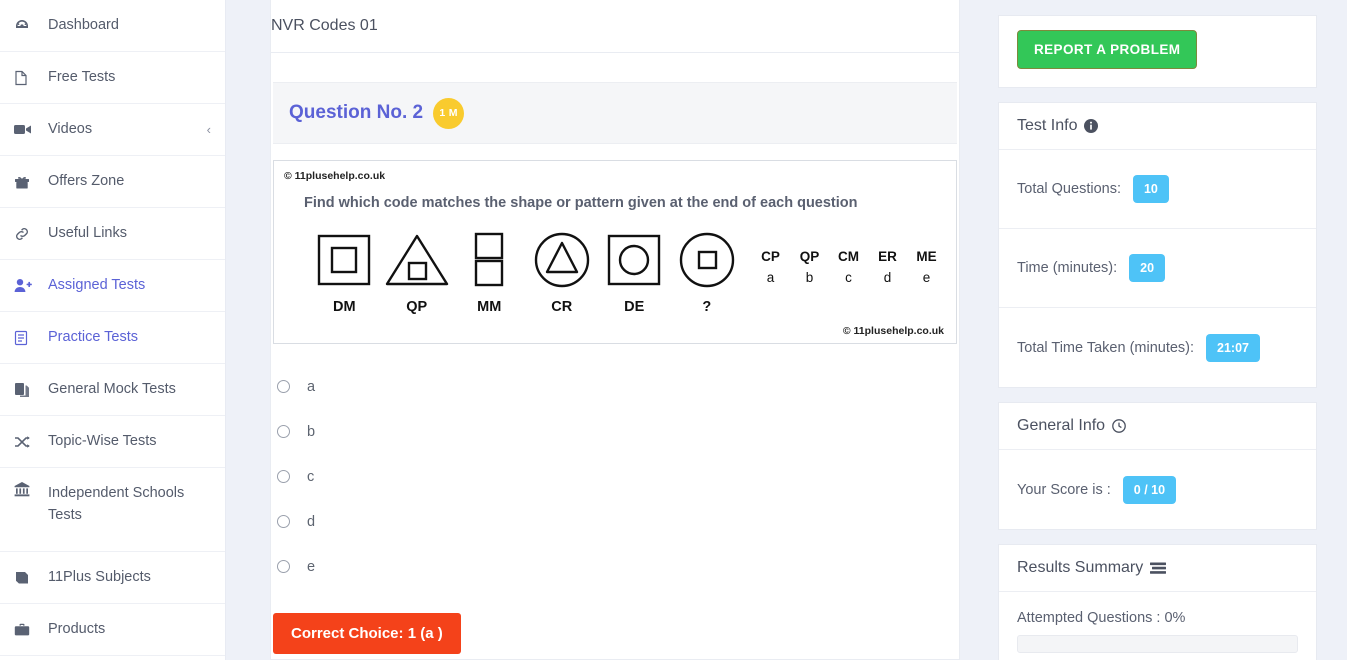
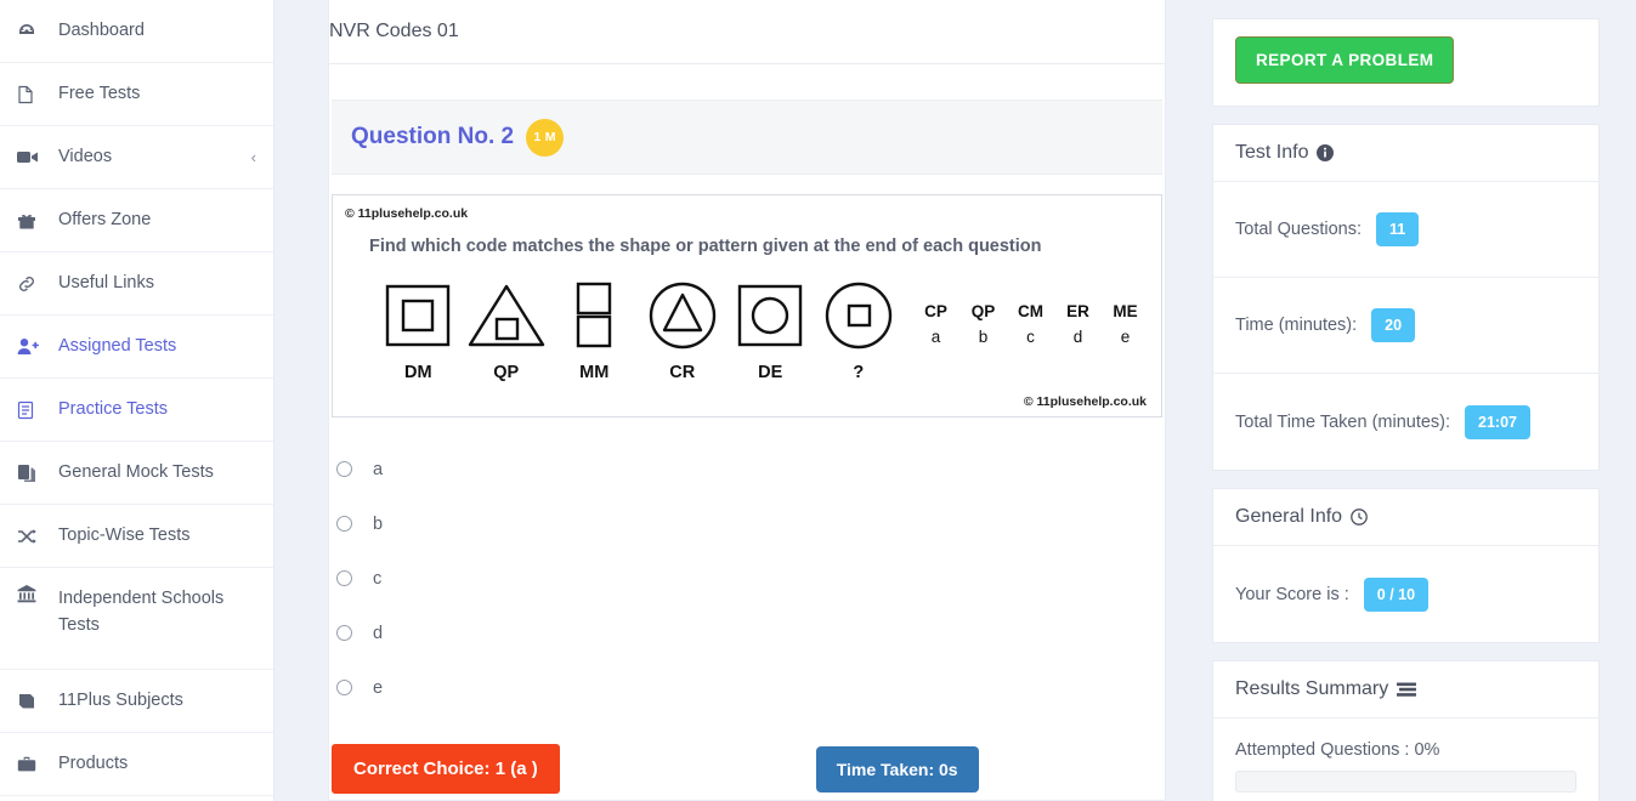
  Dashboard
  Free Tests
  Videos
  ‹
  Offers Zone
  Useful Links
  Assigned Tests
  Practice Tests
  General Mock Tests
  Topic-Wise Tests
  Independent Schools Tests
  11Plus Subjects
  Products
  NVR Codes 01
  Question No. 2
  1 M
  © 11plusehelp.co.uk
  Find which code matches the shape or pattern given at the end of each question
  DM
  QP
  MM
  CR
  DE
  ?
  CP
  a
  QP
  b
  CM
  c
  ER
  d
  ME
  e
  © 11plusehelp.co.uk
  a
  b
  c
  d
  e
  Correct Choice: 1 (a )
+ Time Taken: 0s
  REPORT A PROBLEM
  Test Info
  Total Questions:
- 10
+ 11
  Time (minutes):
  20
  Total Time Taken (minutes):
  21:07
  General Info
  Your Score is :
  0 / 10
  Results Summary
  Attempted Questions : 0%
